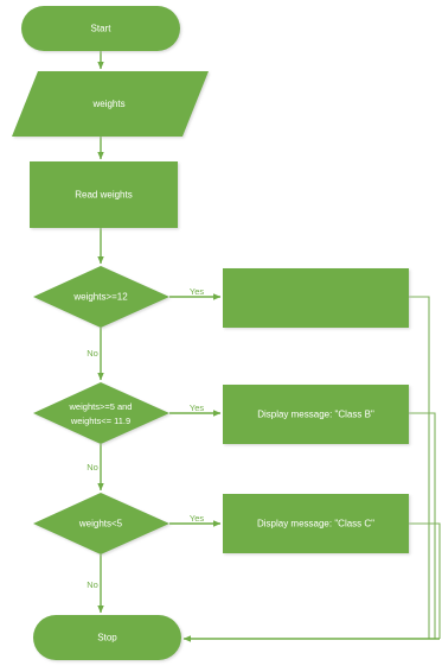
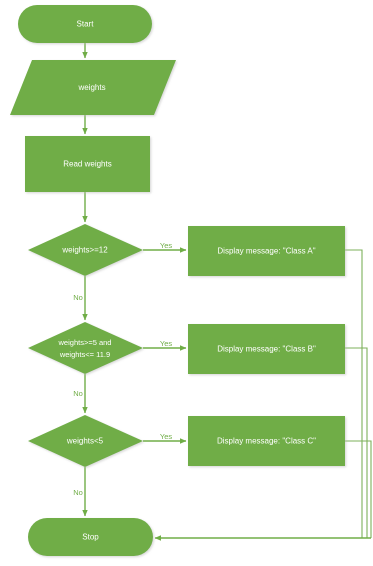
  Start
  weights
  Read weights
  weights>=12
  weights>=5 and
  weights<= 11.9
  weights<5
+ Display message: "Class A"
  Display message: "Class B"
  Display message: "Class C"
  Stop
  Yes
  Yes
  Yes
  No
  No
  No
